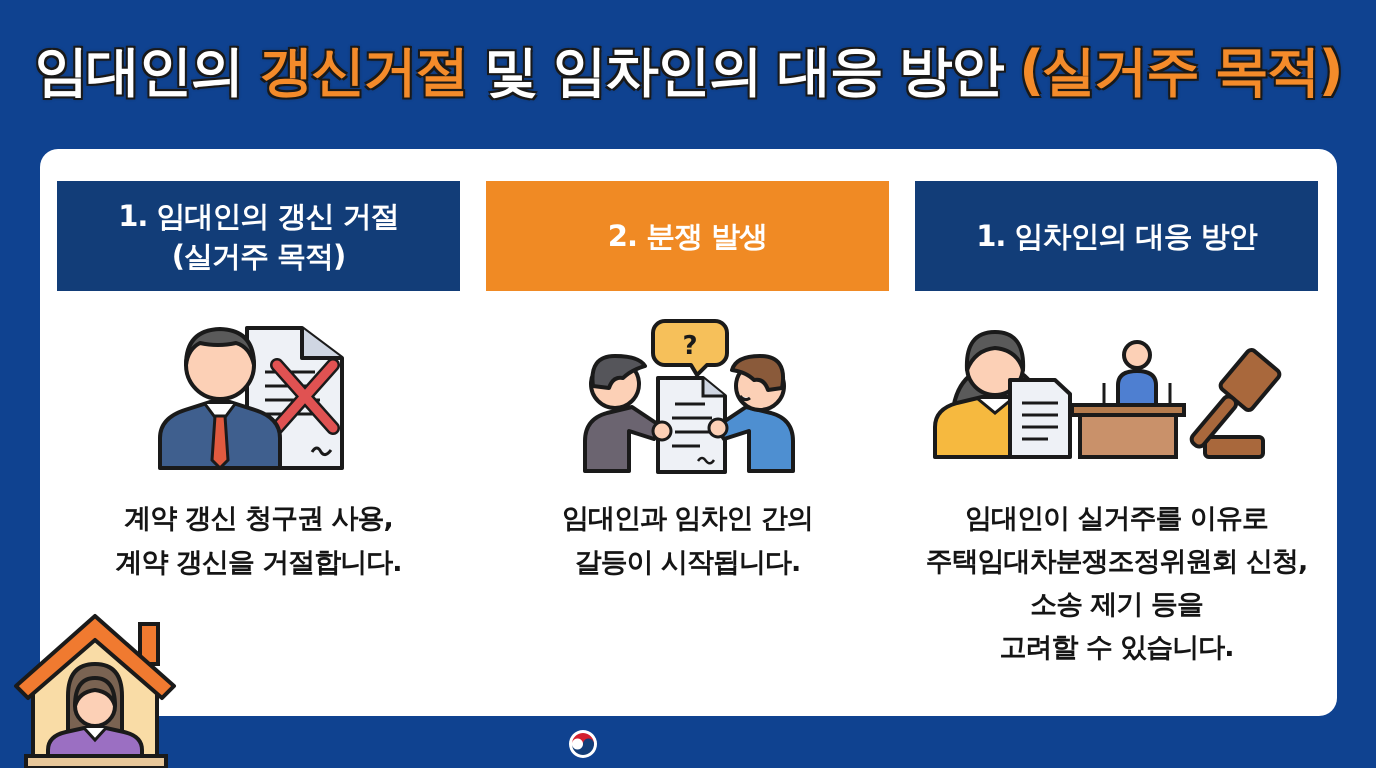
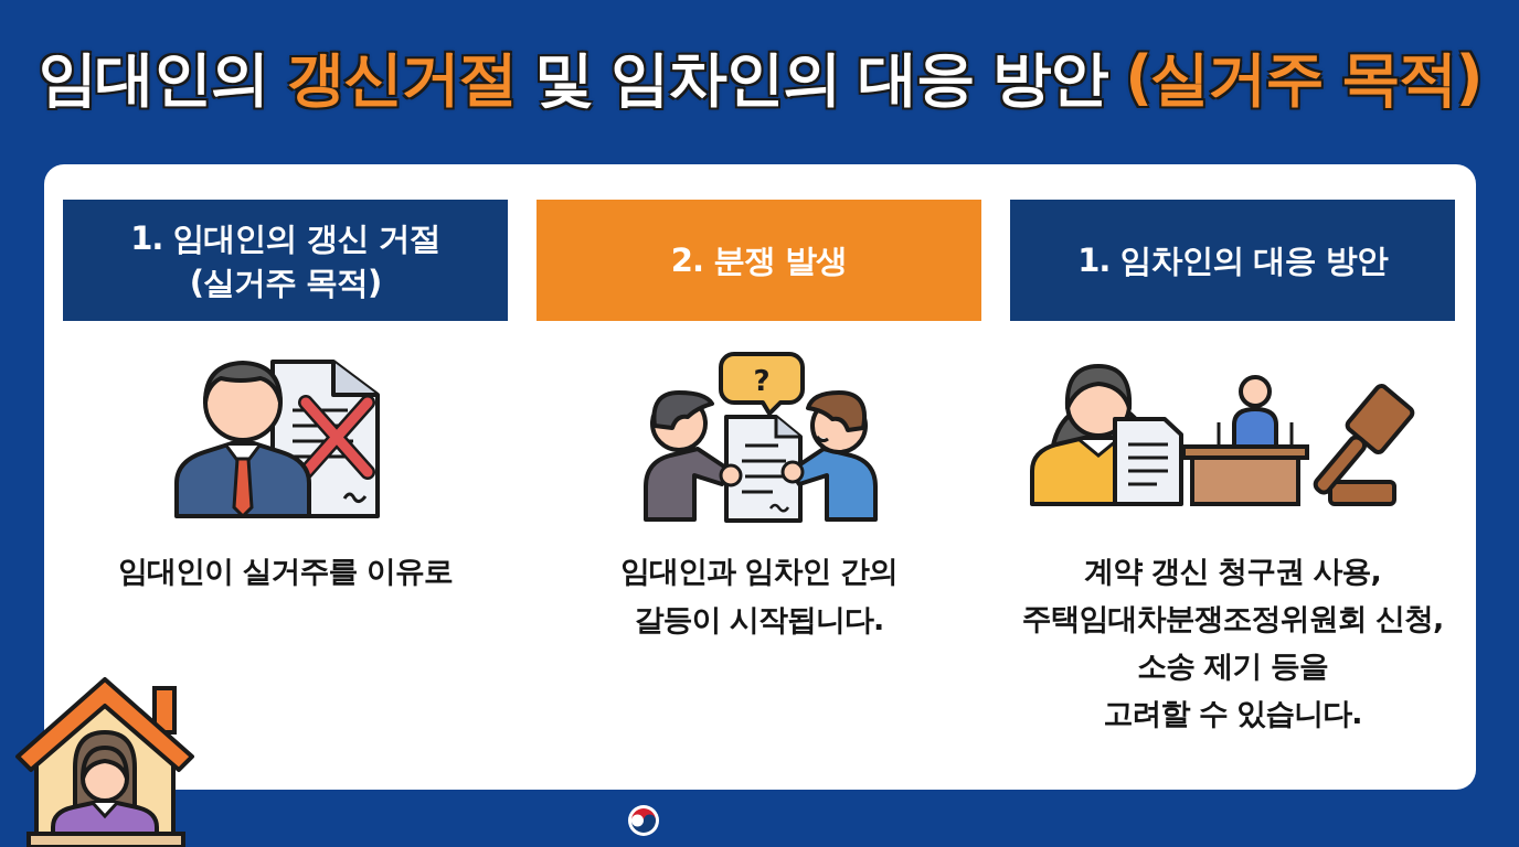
  임대인의 갱신거절 및 임차인의 대응 방안 (실거주 목적)
  1. 임대인의 갱신 거절
  (실거주 목적)
- 계약 갱신 청구권 사용,
+ 임대인이 실거주를 이유로
- 계약 갱신을 거절합니다.
  2. 분쟁 발생
  ?
  임대인과 임차인 간의
  갈등이 시작됩니다.
  1. 임차인의 대응 방안
- 임대인이 실거주를 이유로
+ 계약 갱신 청구권 사용,
  주택임대차분쟁조정위원회 신청,
  소송 제기 등을
  고려할 수 있습니다.
